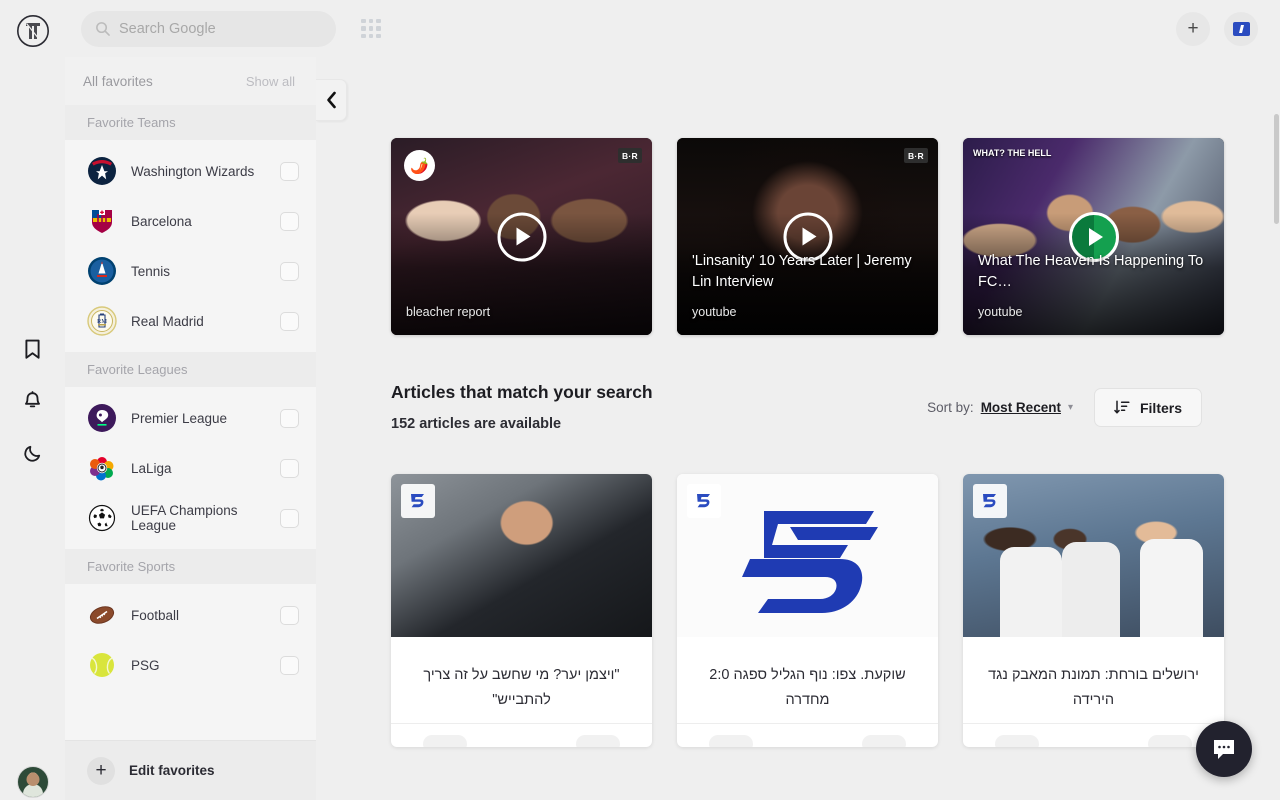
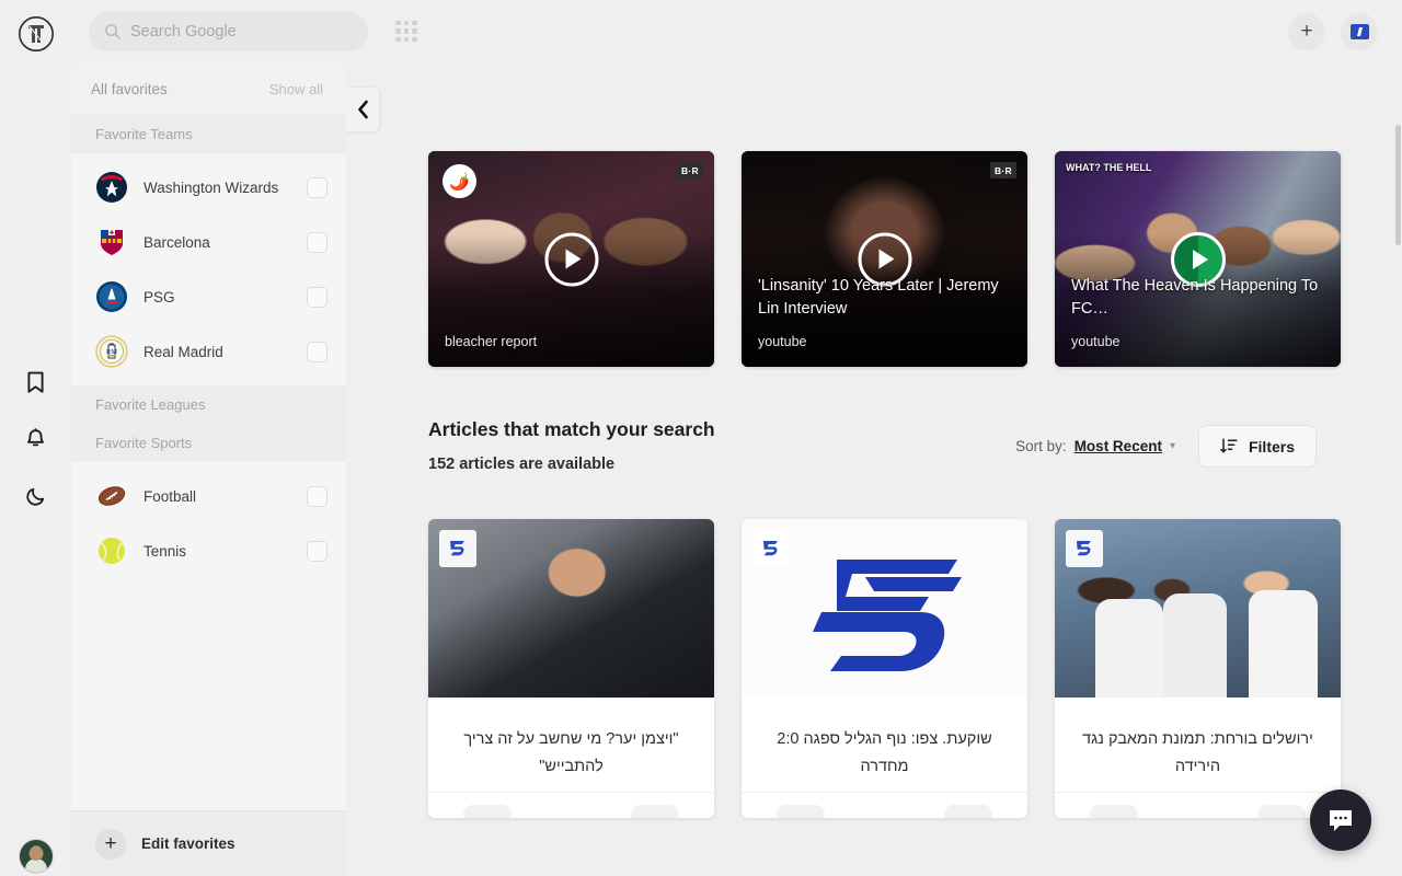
  Search Google
  +
  All favorites
  Show all
  Favorite Teams
  Washington Wizards
  Barcelona
- Tennis
+ PSG
  Real Madrid
  Favorite Leagues
- Premier League
- LaLiga
- UEFA Champions League
  Favorite Sports
  Football
- PSG
+ Tennis
  +
  Edit favorites
  🌶️
  B·R
  bleacher report
  B·R
  'Linsanity' 10 Years Later | Jeremy Lin Interview
  youtube
  WHAT? THE HELL
  What The Heaven Is Happening To FC…
  youtube
  Articles that match your search
  152 articles are available
  Sort by:
  Most Recent
  ▾
  Filters
  "ויצמן יער? מי שחשב על זה צריך להתבייש"
  שוקעת. צפו: נוף הגליל ספגה 2:0 מחדרה
  ירושלים בורחת: תמונת המאבק נגד הירידה
